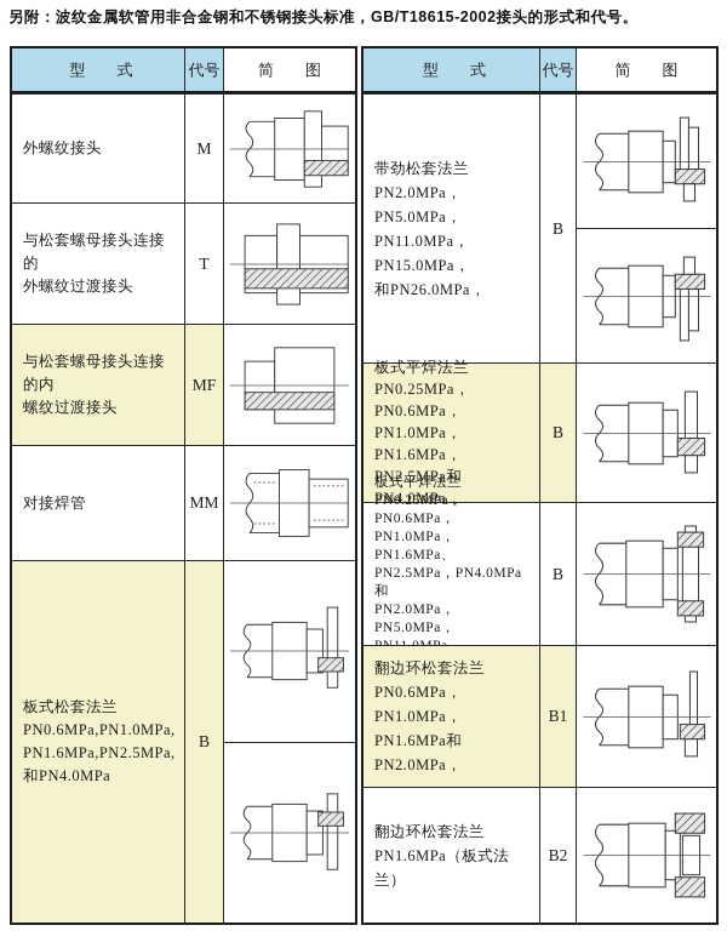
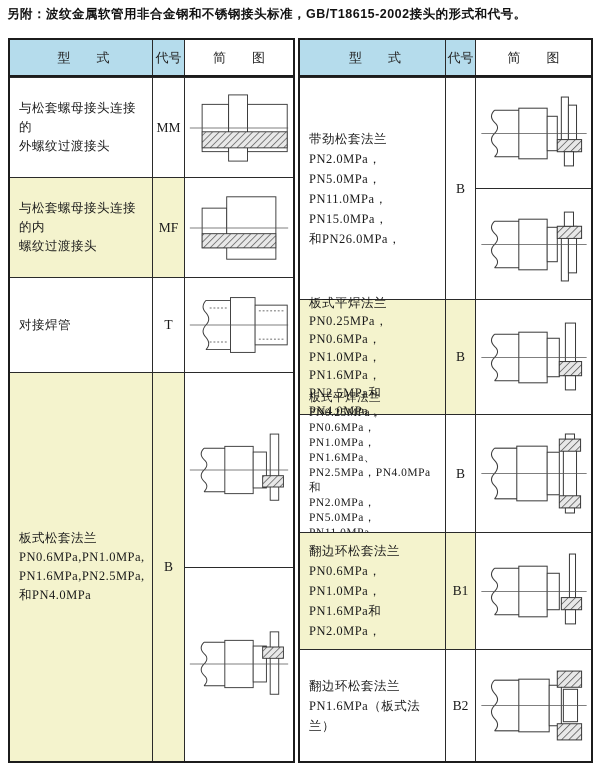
  另附：波纹金属软管用非合金钢和不锈钢接头标准，GB/T18615-2002接头的形式和代号。
  型 式
  代号
  简 图
- 外螺纹接头
- M
  与松套螺母接头连接的
  外螺纹过渡接头
- T
+ MM
  与松套螺母接头连接的内
  螺纹过渡接头
  MF
  对接焊管
- MM
+ T
  板式松套法兰
  PN0.6MPa,PN1.0MPa,
  PN1.6MPa,PN2.5MPa,
  和PN4.0MPa
  B
  型 式
  代号
  简 图
  带劲松套法兰
  PN2.0MPa，PN5.0MPa，
  PN11.0MPa，PN15.0MPa，
  和PN26.0MPa，
  B
  板式平焊法兰
  PN0.25MPa，PN0.6MPa，
  PN1.0MPa，PN1.6MPa，
  PN2.5MPa和PN4.0MPa，
  B
  板式平焊法兰
  PN0.25MPa，PN0.6MPa，
  PN1.0MPa，PN1.6MPa、
  PN2.5MPa，PN4.0MPa和
  PN2.0MPa，PN5.0MPa，
  B
  翻边环松套法兰
  PN0.6MPa，PN1.0MPa，
  PN1.6MPa和PN2.0MPa，
  B1
  翻边环松套法兰
  PN1.6MPa（板式法兰）
  B2
